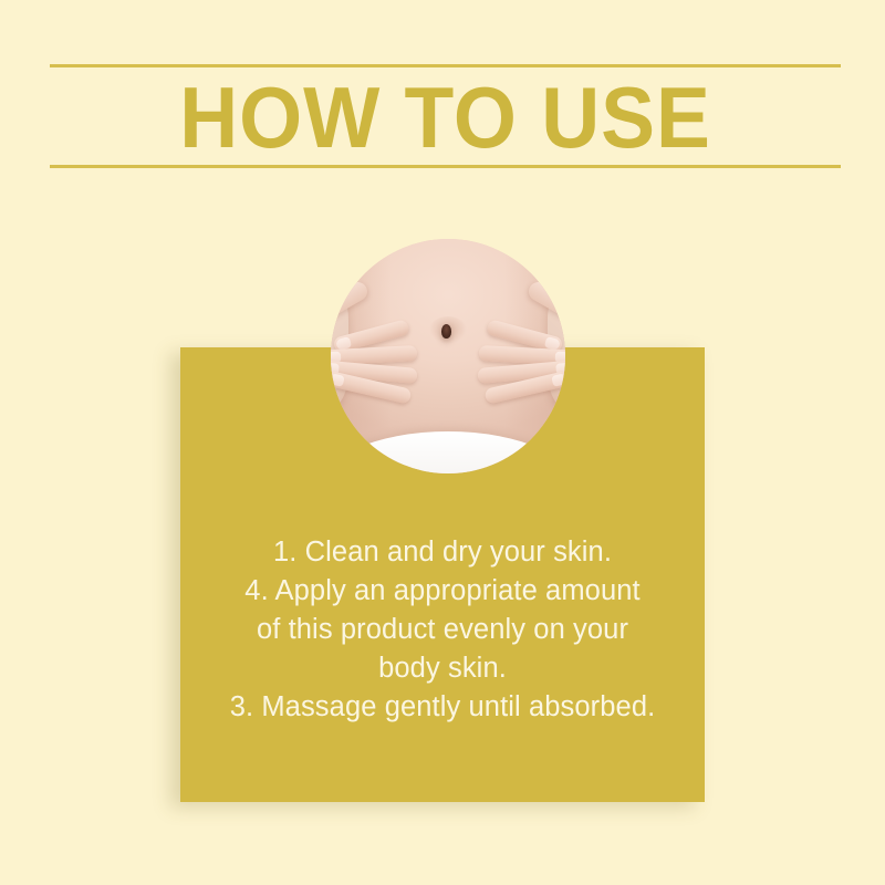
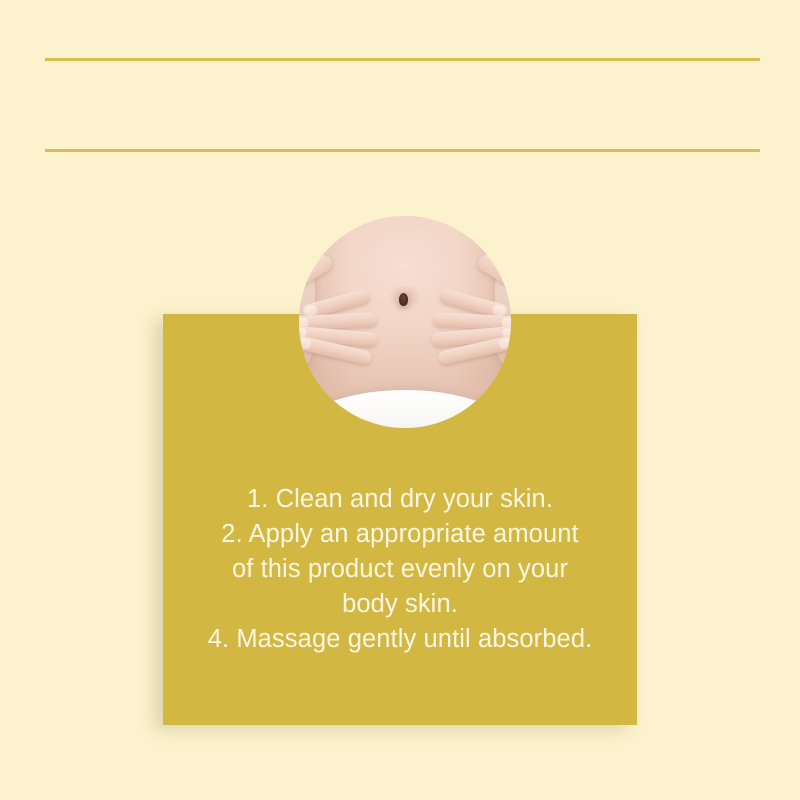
- HOW TO USE
  1. Clean and dry your skin.
- 4. Apply an appropriate amount
+ 2. Apply an appropriate amount
  of this product evenly on your
  body skin.
- 3. Massage gently until absorbed.
+ 4. Massage gently until absorbed.
